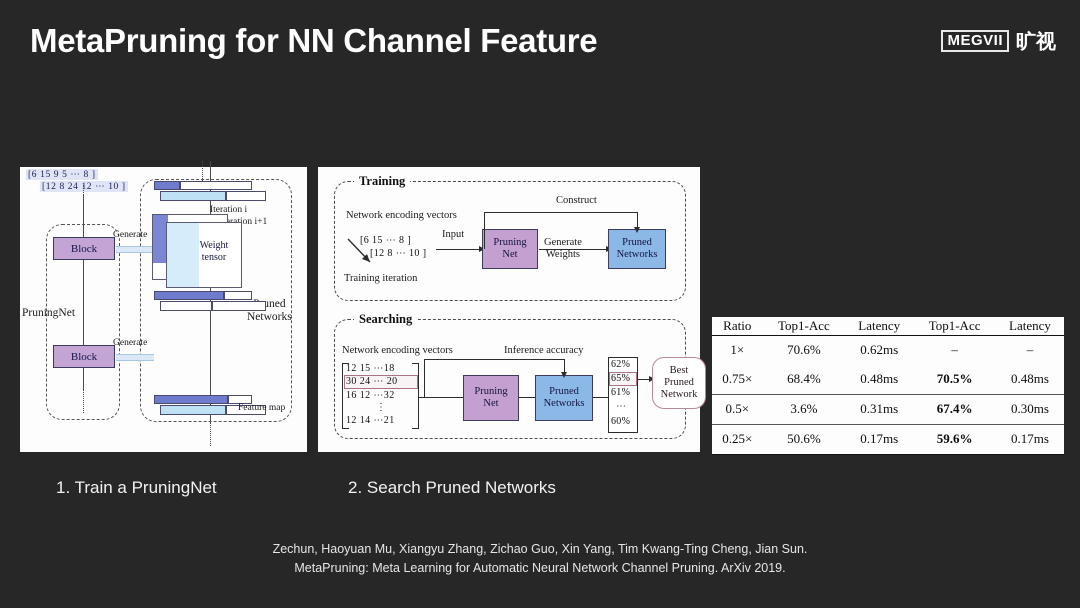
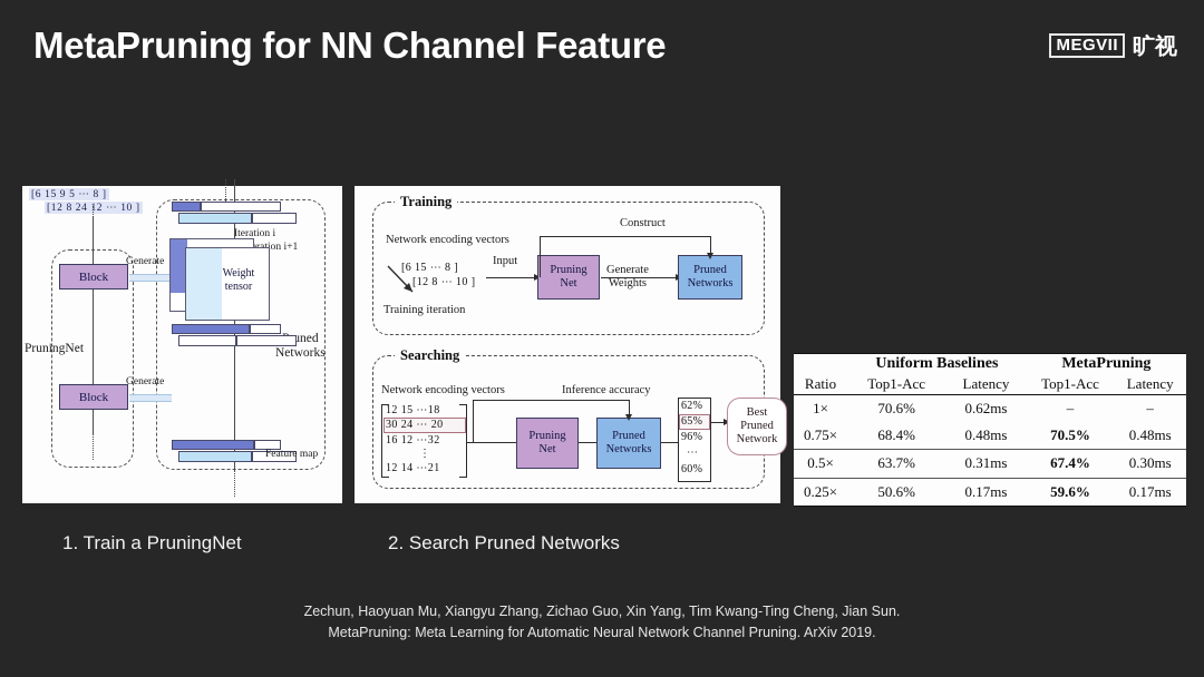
  MetaPruning for NN Channel Feature
  MEGVII
  旷视
  [6 15 9 5 ⋯ 8 ]
  [12 8 24 12 ⋯ 10 ]
  PruningNet
  Networks
  Block
  Block
  Generate
  Generate
  Iteration i
  Weight
  tensor
  Feature map
  Training
  Network encoding vectors
  [6 15 ⋯ 8 ]
  [12 8 ⋯ 10 ]
  Training iteration
  Input
  Pruning
  Net
  Generate
  Weights
  Pruned
  Networks
  Construct
  Searching
  Network encoding vectors
  Inference accuracy
  12 15 ⋯18
  30 24 ⋯ 20
  16 12 ⋯32
  ⋮
  12 14 ⋯21
  Pruning
  Net
  Pruned
  Networks
  62%
  65%
- 61%
+ 96%
  ⋯
  60%
  Best
  Pruned
  Network
+ 	Uniform Baselines	MetaPruning
  Ratio	Top1-Acc	Latency	Top1-Acc	Latency
  1×	70.6%	0.62ms	–	–
  0.75×	68.4%	0.48ms	70.5%	0.48ms
- 0.5×	3.6%	0.31ms	67.4%	0.30ms
+ 0.5×	63.7%	0.31ms	67.4%	0.30ms
  0.25×	50.6%	0.17ms	59.6%	0.17ms
  1. Train a PruningNet
  2. Search Pruned Networks
  Zechun, Haoyuan Mu, Xiangyu Zhang, Zichao Guo, Xin Yang, Tim Kwang-Ting Cheng, Jian Sun.
  MetaPruning: Meta Learning for Automatic Neural Network Channel Pruning. ArXiv 2019.
